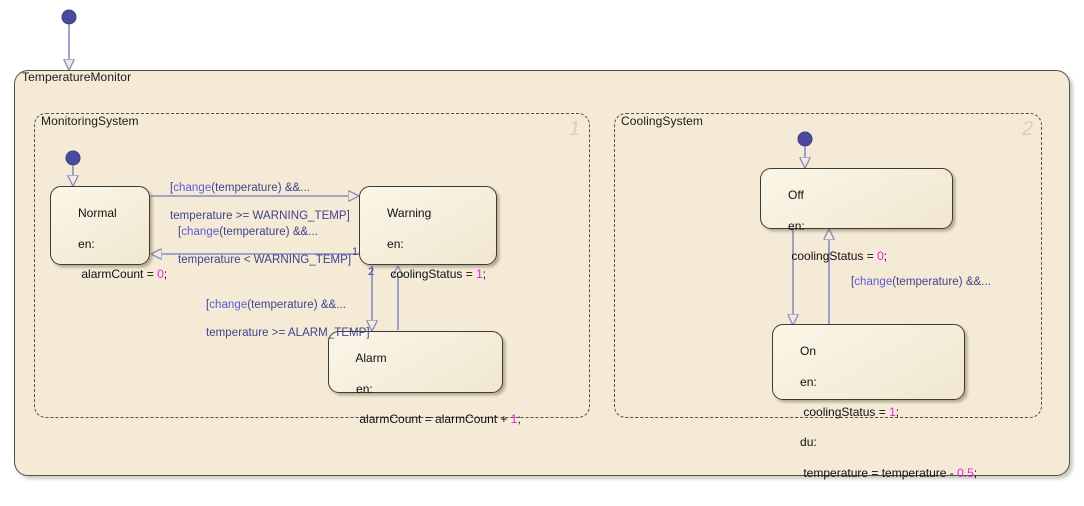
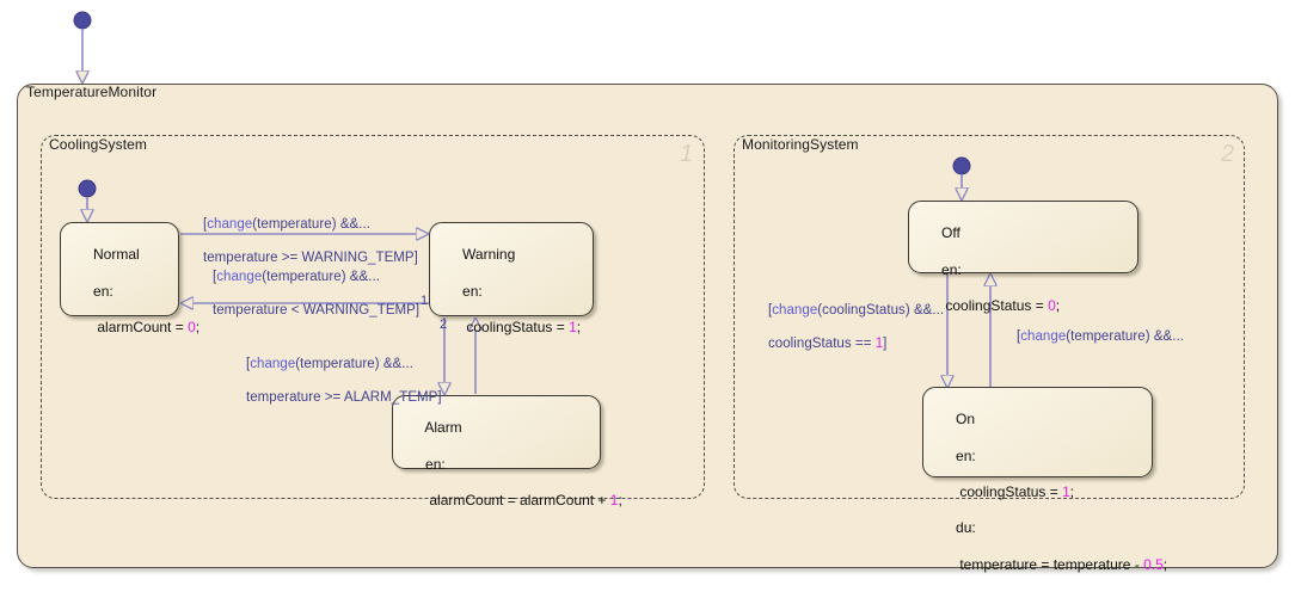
  TemperatureMonitor
- MonitoringSystem
+ CoolingSystem
  1
- CoolingSystem
+ MonitoringSystem
  2
  Normal
  en:
  alarmCount = 0;
  Warning
  en:
  coolingStatus = 1;
  Alarm
  en:
  alarmCount = alarmCount + 1;
  Off
  en:
  coolingStatus = 0;
  On
  en:
  coolingStatus = 1;
  du:
  temperature = temperature - 0.5;
  [change(temperature) &&...
  temperature >= WARNING_TEMP]
  [change(temperature) &&...
  temperature < WARNING_TEMP]
  1
  [change(temperature) &&...
  temperature >= ALARM_TEMP]
  2
+ [change(coolingStatus) &&...
+ coolingStatus == 1]
  [change(temperature) &&...
